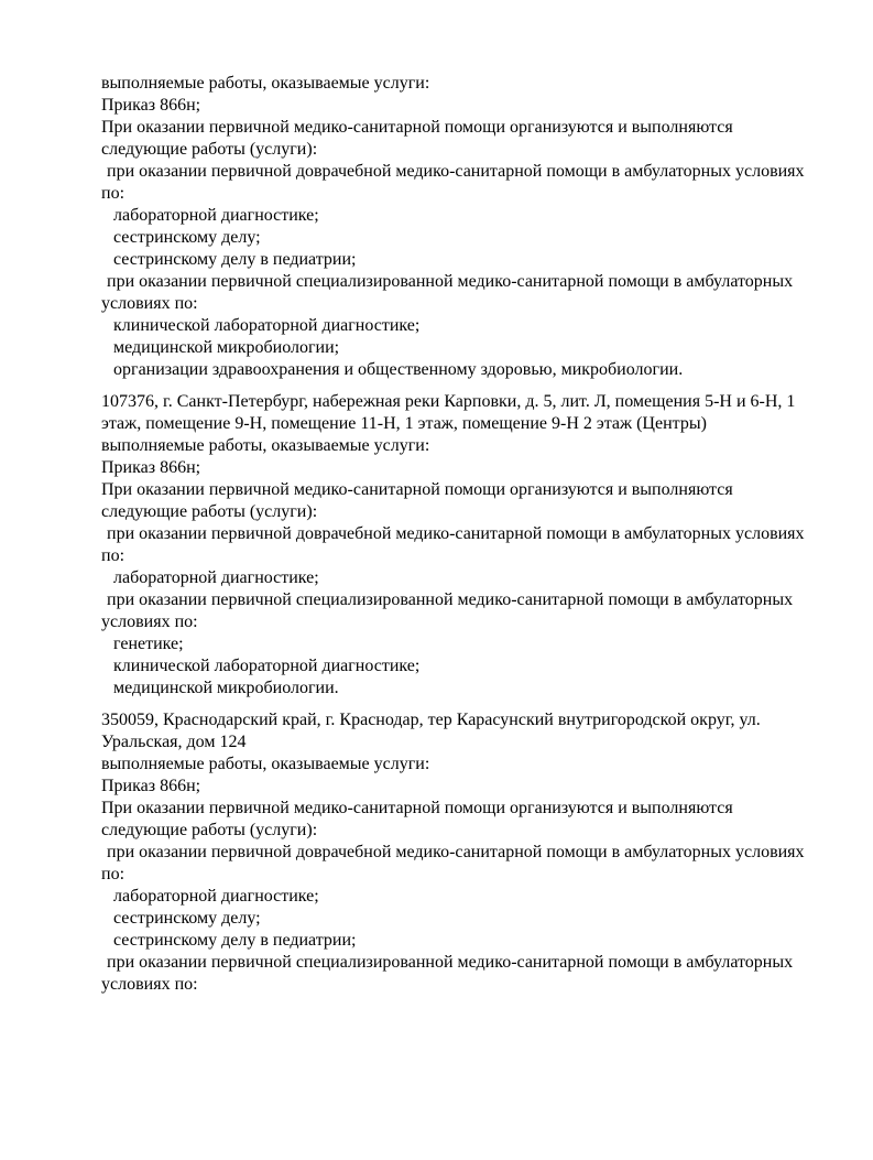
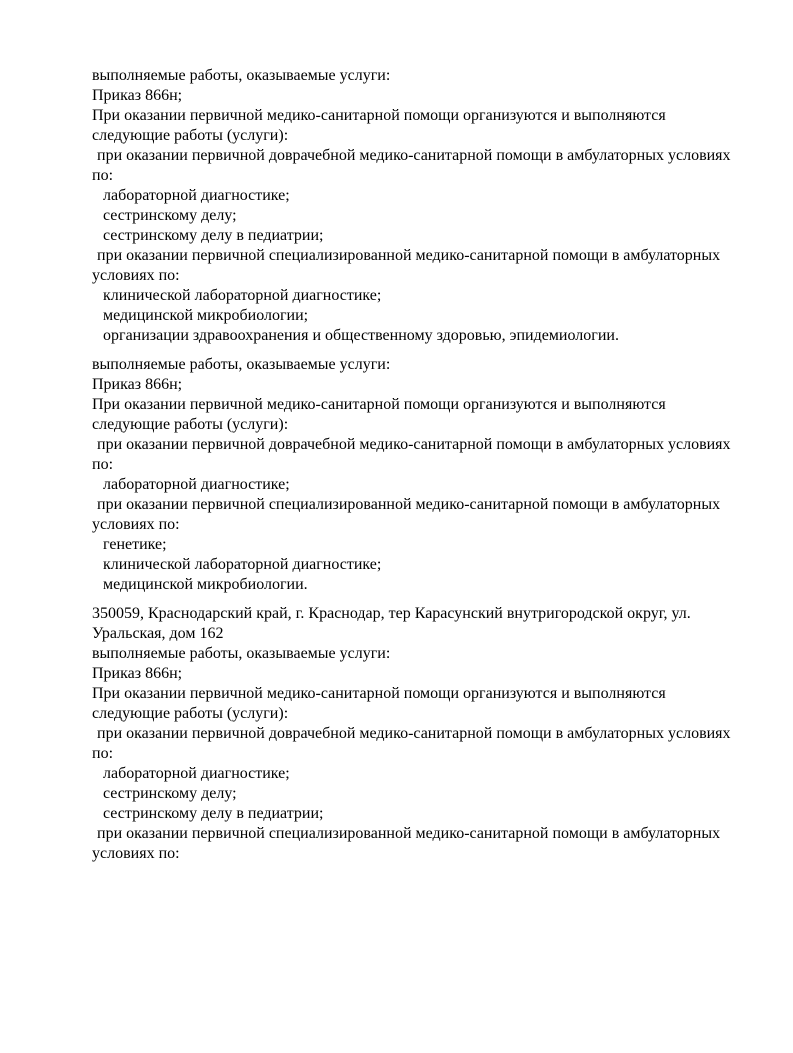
  выполняемые работы, оказываемые услуги:
  Приказ 866н;
  При оказании первичной медико-санитарной помощи организуются и выполняются следующие работы (услуги):
  при оказании первичной доврачебной медико-санитарной помощи в амбулаторных условиях по:
  лабораторной диагностике;
  сестринскому делу;
  сестринскому делу в педиатрии;
  при оказании первичной специализированной медико-санитарной помощи в амбулаторных условиях по:
  клинической лабораторной диагностике;
  медицинской микробиологии;
- организации здравоохранения и общественному здоровью, микробиологии.
+ организации здравоохранения и общественному здоровью, эпидемиологии.
- 107376, г. Санкт-Петербург, набережная реки Карповки, д. 5, лит. Л, помещения 5-Н и 6-Н, 1 этаж, помещение 9-Н, помещение 11-Н, 1 этаж, помещение 9-Н 2 этаж (Центры)
  выполняемые работы, оказываемые услуги:
  Приказ 866н;
  При оказании первичной медико-санитарной помощи организуются и выполняются следующие работы (услуги):
  при оказании первичной доврачебной медико-санитарной помощи в амбулаторных условиях по:
  лабораторной диагностике;
  при оказании первичной специализированной медико-санитарной помощи в амбулаторных условиях по:
  генетике;
  клинической лабораторной диагностике;
  медицинской микробиологии.
- 350059, Краснодарский край, г. Краснодар, тер Карасунский внутригородской округ, ул. Уральская, дом 124
+ 350059, Краснодарский край, г. Краснодар, тер Карасунский внутригородской округ, ул. Уральская, дом 162
  выполняемые работы, оказываемые услуги:
  Приказ 866н;
  При оказании первичной медико-санитарной помощи организуются и выполняются следующие работы (услуги):
  при оказании первичной доврачебной медико-санитарной помощи в амбулаторных условиях по:
  лабораторной диагностике;
  сестринскому делу;
  сестринскому делу в педиатрии;
  при оказании первичной специализированной медико-санитарной помощи в амбулаторных условиях по:
